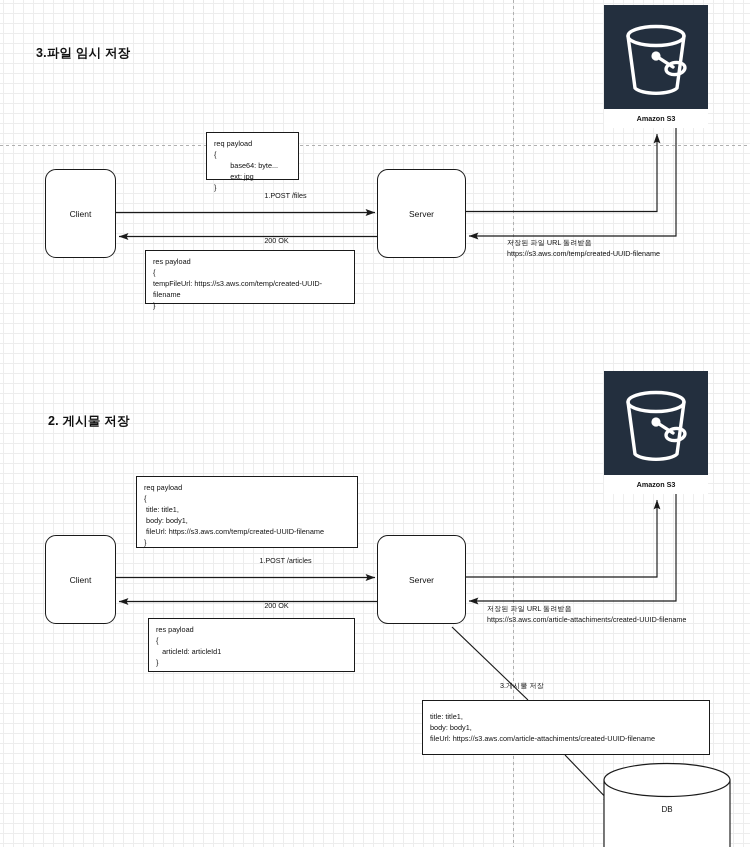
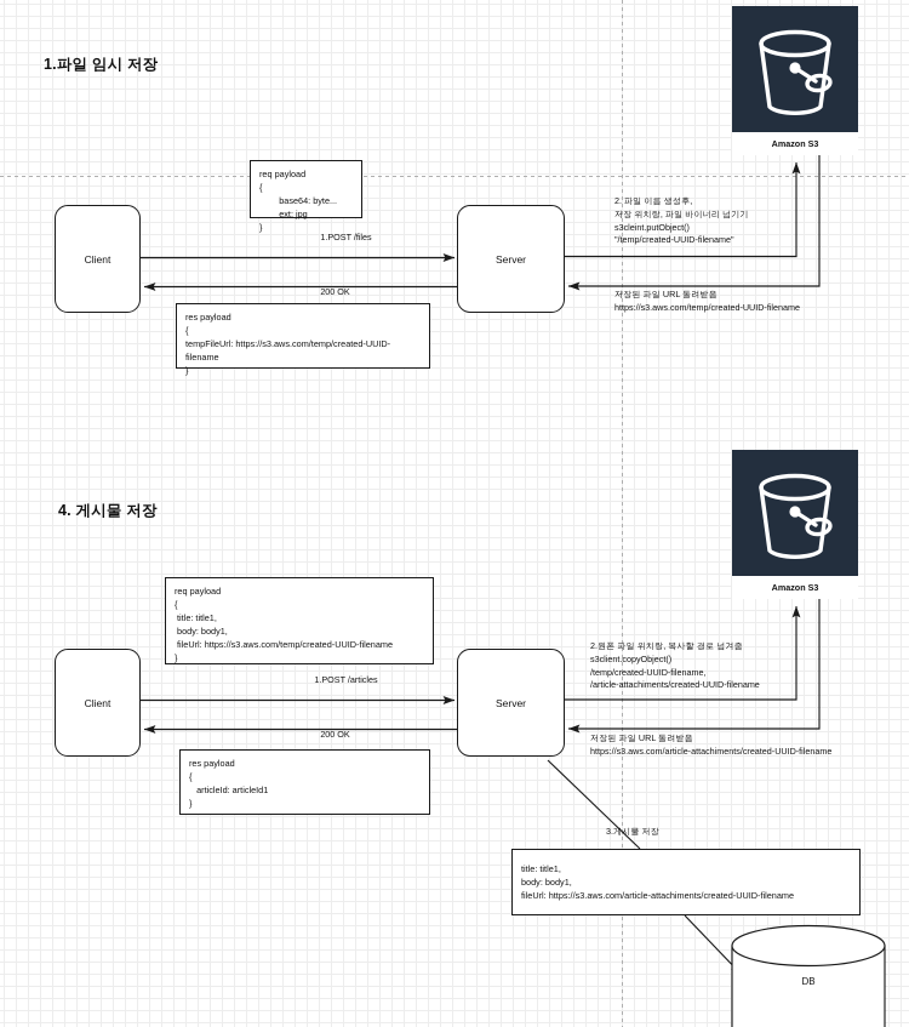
- 3.파일 임시 저장
+ 1.파일 임시 저장
  Client
  Server
  req payload
  {
  base64: byte...
  ext: jpg
  }
  1.POST /files
  200 OK
  res payload
  {
  tempFileUrl: https://s3.aws.com/temp/created-UUID-
  filename
  }
  Amazon S3
+ 2. 파일 이름 생성후,
+ 저장 위치랑, 파일 바이너리 넘기기
+ s3cleint.putObject()
+ "/temp/created-UUID-filename"
  저장된 파일 URL 돌려받음
  https://s3.aws.com/temp/created-UUID-filename
- 2. 게시물 저장
+ 4. 게시물 저장
  Client
  Server
  req payload
  {
  title: title1,
  body: body1,
  fileUrl: https://s3.aws.com/temp/created-UUID-filename
  }
  1.POST /articles
  200 OK
  res payload
  {
  articleId: articleId1
  }
  Amazon S3
+ 2.원폰 파일 위치랑, 복사할 경로 넘겨줌
+ s3client.copyObject()
+ /temp/created-UUID-filename,
+ /article-attachiments/created-UUID-filename
  저장된 파일 URL 돌려받음
  https://s3.aws.com/article-attachiments/created-UUID-filename
  3.게시물 저장
  title: title1,
  body: body1,
  fileUrl: https://s3.aws.com/article-attachiments/created-UUID-filename
  DB
